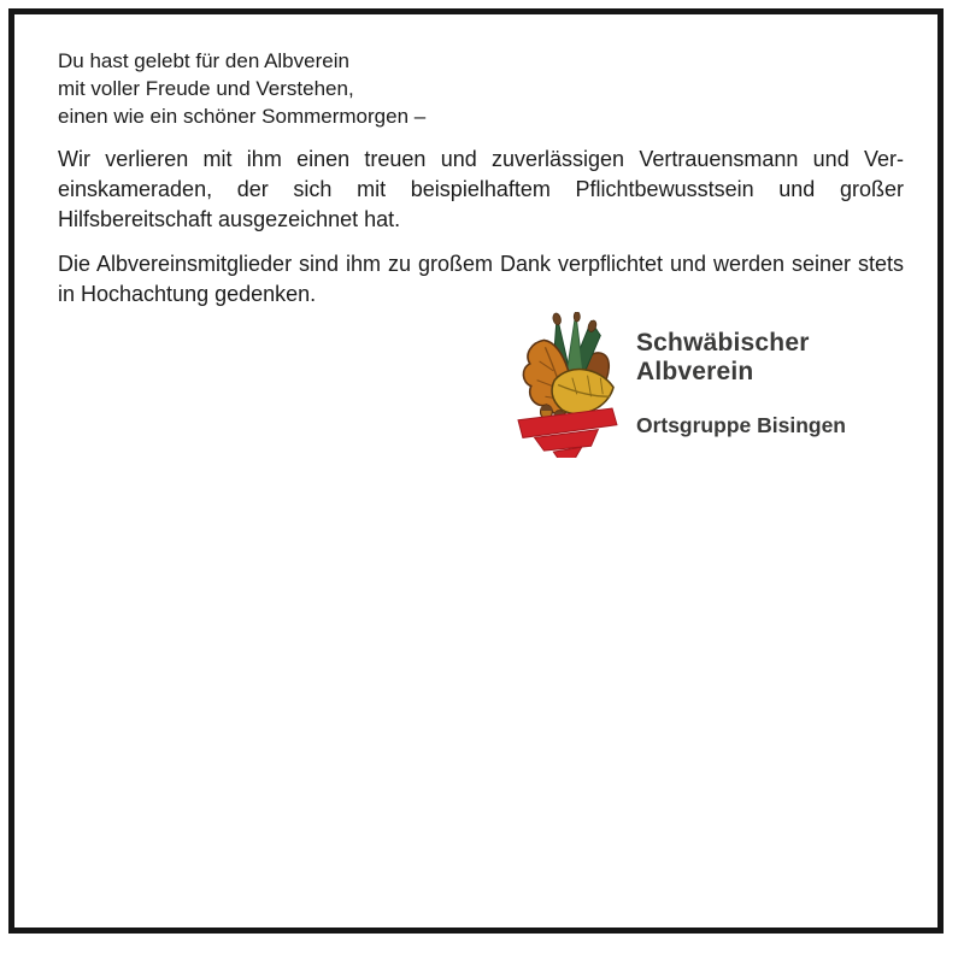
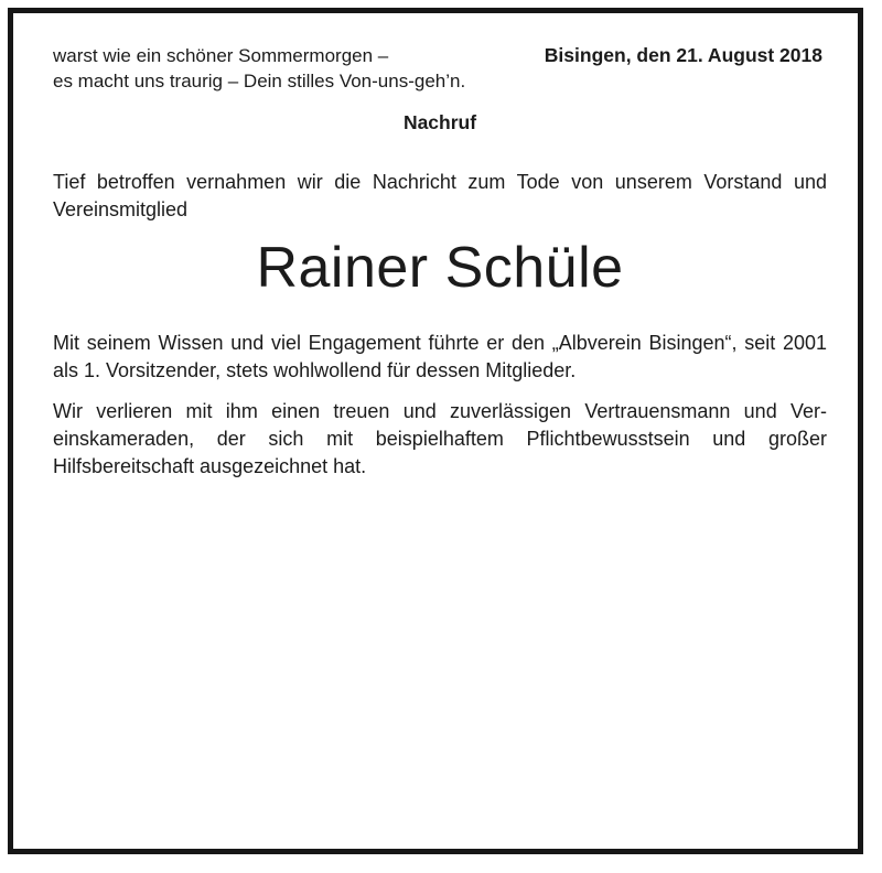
- Du hast gelebt für den Albverein
- mit voller Freude und Verstehen,
- einen wie ein schöner Sommermorgen –
+ warst wie ein schöner Sommermorgen –
+ es macht uns traurig – Dein stilles Von-uns-geh’n.
+ Bisingen, den 21. August 2018
+ Nachruf
+ Tief betroffen vernahmen wir die Nachricht zum Tode von unserem Vorstand und Vereinsmitglied
+ Rainer Schüle
+ Mit seinem Wissen und viel Engagement führte er den „Albverein Bisingen“, seit 2001 als 1. Vorsitzender, stets wohlwollend für dessen Mitglieder.
  Wir verlieren mit ihm einen treuen und zuverlässigen Vertrauensmann und Ver­einskameraden, der sich mit beispielhaftem Pflichtbewusstsein und großer Hilfsbereitschaft ausgezeichnet hat.
- Die Albvereinsmitglieder sind ihm zu großem Dank verpflichtet und werden seiner stets in Hochachtung gedenken.
- Schwäbischer
- Albverein
- Ortsgruppe Bisingen
